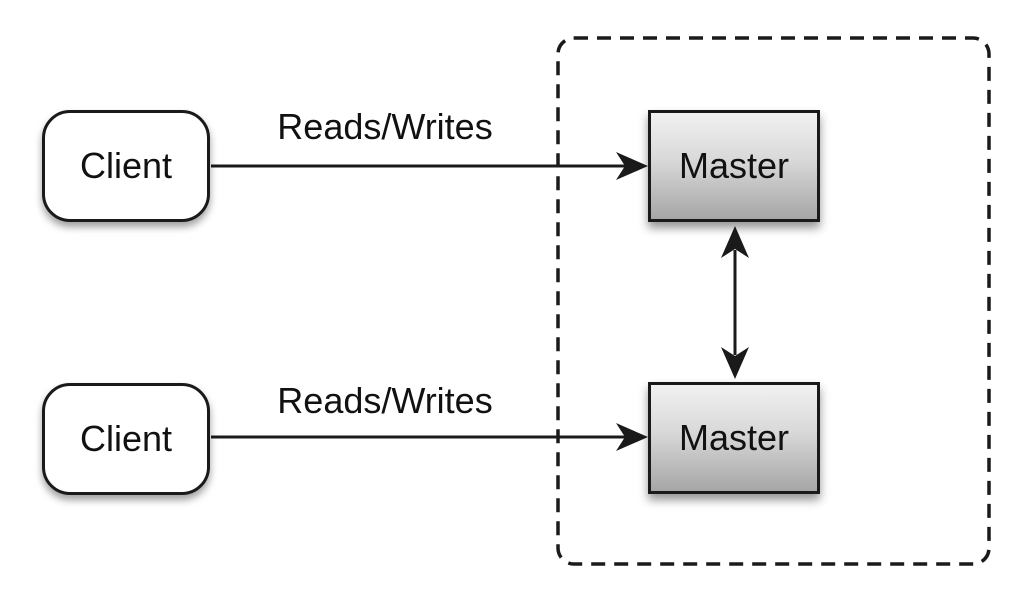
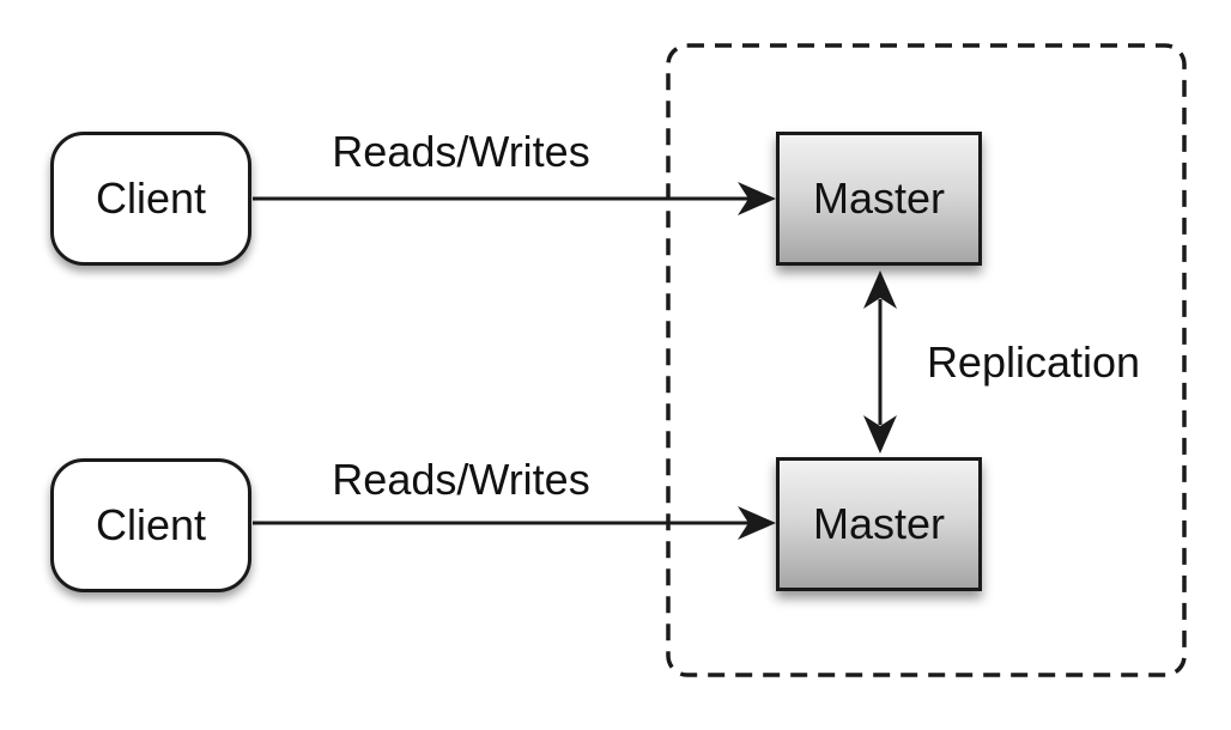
  Client
  Client
  Master
  Master
  Reads/Writes
  Reads/Writes
+ Replication
